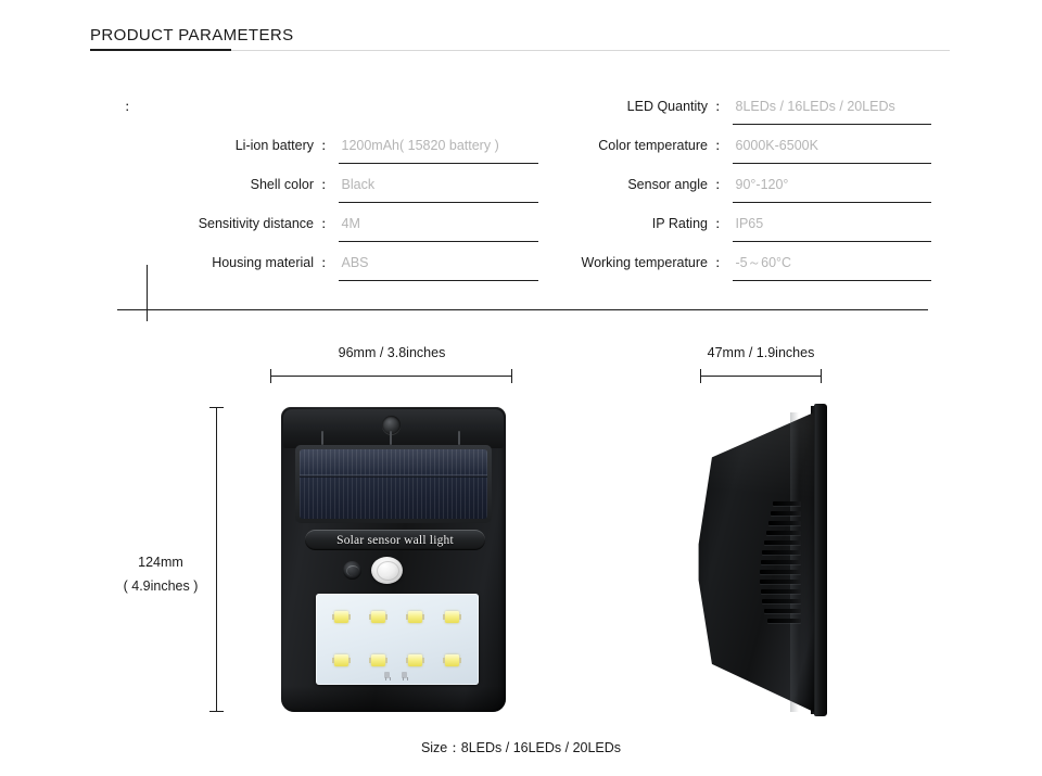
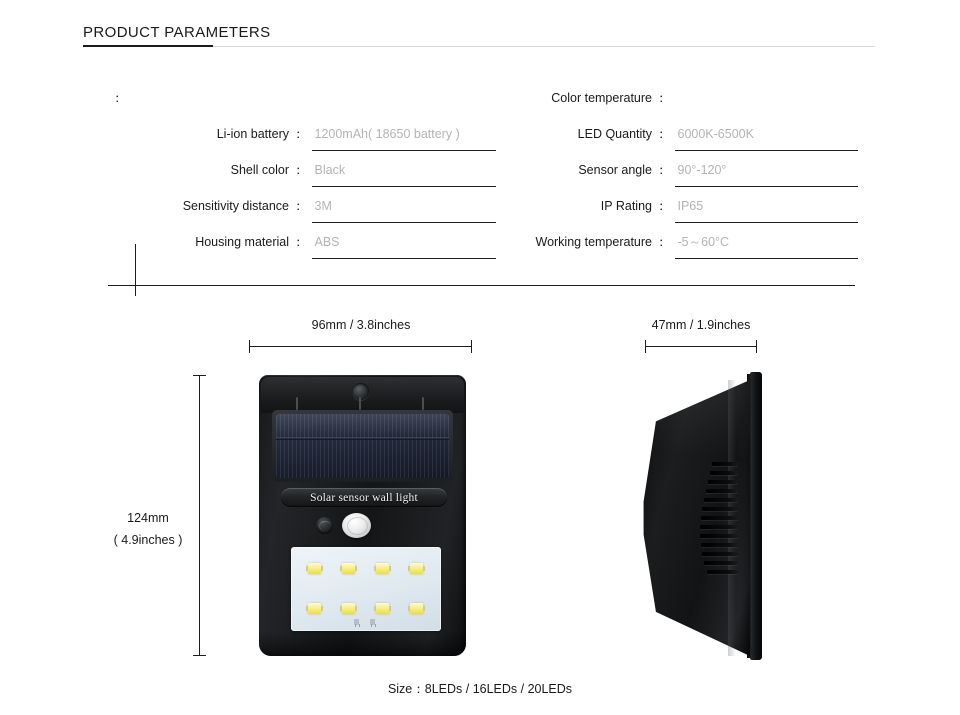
  PRODUCT PARAMETERS
  ：
  Li-ion battery
  ：
- 1200mAh( 15820 battery )
+ 1200mAh( 18650 battery )
  Shell color
  ：
  Black
  Sensitivity distance
  ：
- 4M
+ 3M
  Housing material
  ：
  ABS
- LED Quantity
+ Color temperature
  ：
- 8LEDs / 16LEDs / 20LEDs
- Color temperature
+ LED Quantity
  ：
  6000K-6500K
  Sensor angle
  ：
  90°-120°
  IP Rating
  ：
  IP65
  Working temperature
  ：
  -5～60°C
  96mm / 3.8inches
  47mm / 1.9inches
  124mm
  ( 4.9inches )
  Solar sensor wall light
  Size：8LEDs / 16LEDs / 20LEDs
